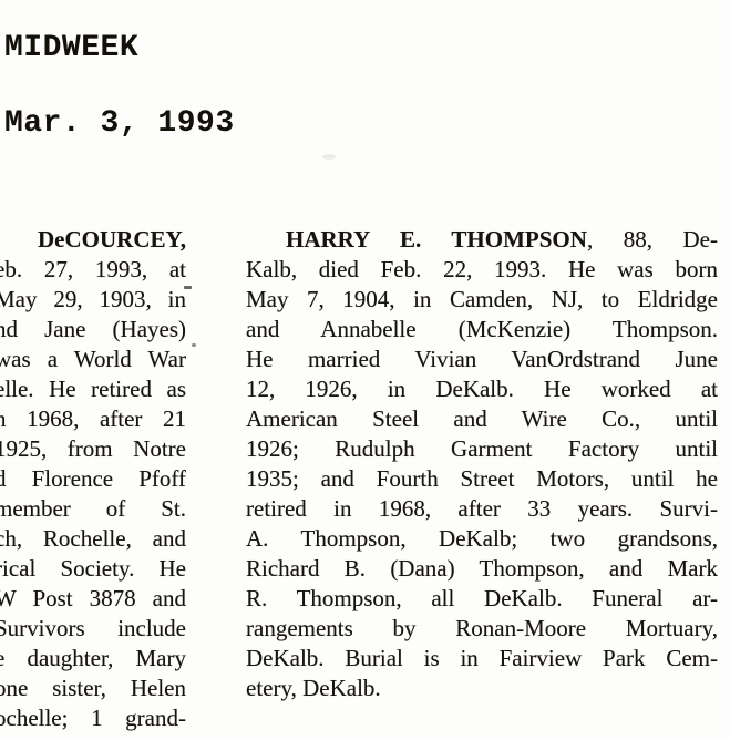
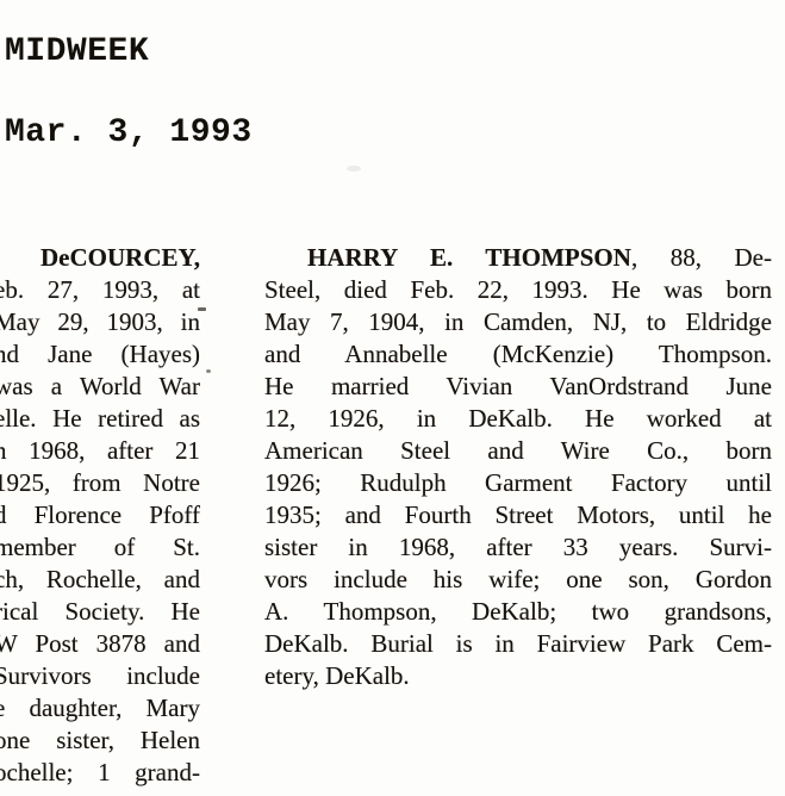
  MIDWEEK
  Mar. 3, 1993
  DeCOURCEY,
  b. 27, 1993, at
  May 29, 1903, in
  nd Jane (Hayes)
  was a World War
  lle. He retired as
  n 1968, after 21
  1925, from Notre
  d Florence Pfoff
  member of St.
  h, Rochelle, and
  ical Society. He
  W Post 3878 and
  Survivors include
  daughter, Mary
  one sister, Helen
  ochelle; 1 grand-
  HARRY E. THOMPSON, 88, De-
- Kalb, died Feb. 22, 1993. He was born
+ Steel, died Feb. 22, 1993. He was born
  May 7, 1904, in Camden, NJ, to Eldridge
  and Annabelle (McKenzie) Thompson.
  He married Vivian VanOrdstrand June
  12, 1926, in DeKalb. He worked at
- American Steel and Wire Co., until
+ American Steel and Wire Co., born
  1926; Rudulph Garment Factory until
  1935; and Fourth Street Motors, until he
- retired in 1968, after 33 years. Survi-
+ sister in 1968, after 33 years. Survi-
+ vors include his wife; one son, Gordon
  A. Thompson, DeKalb; two grandsons,
- Richard B. (Dana) Thompson, and Mark
- R. Thompson, all DeKalb. Funeral ar-
- rangements by Ronan-Moore Mortuary,
  DeKalb. Burial is in Fairview Park Cem-
  etery, DeKalb.
